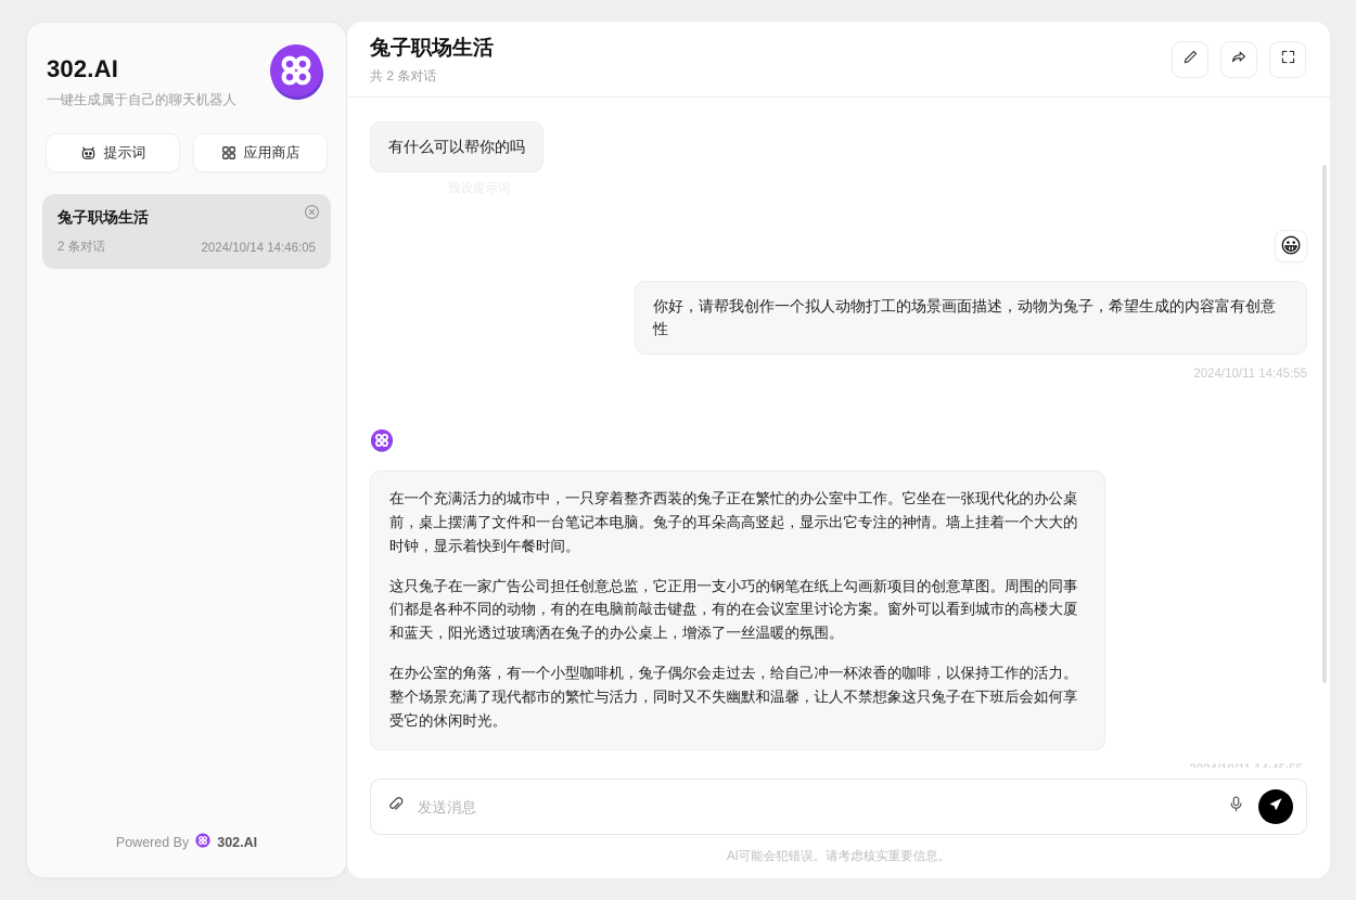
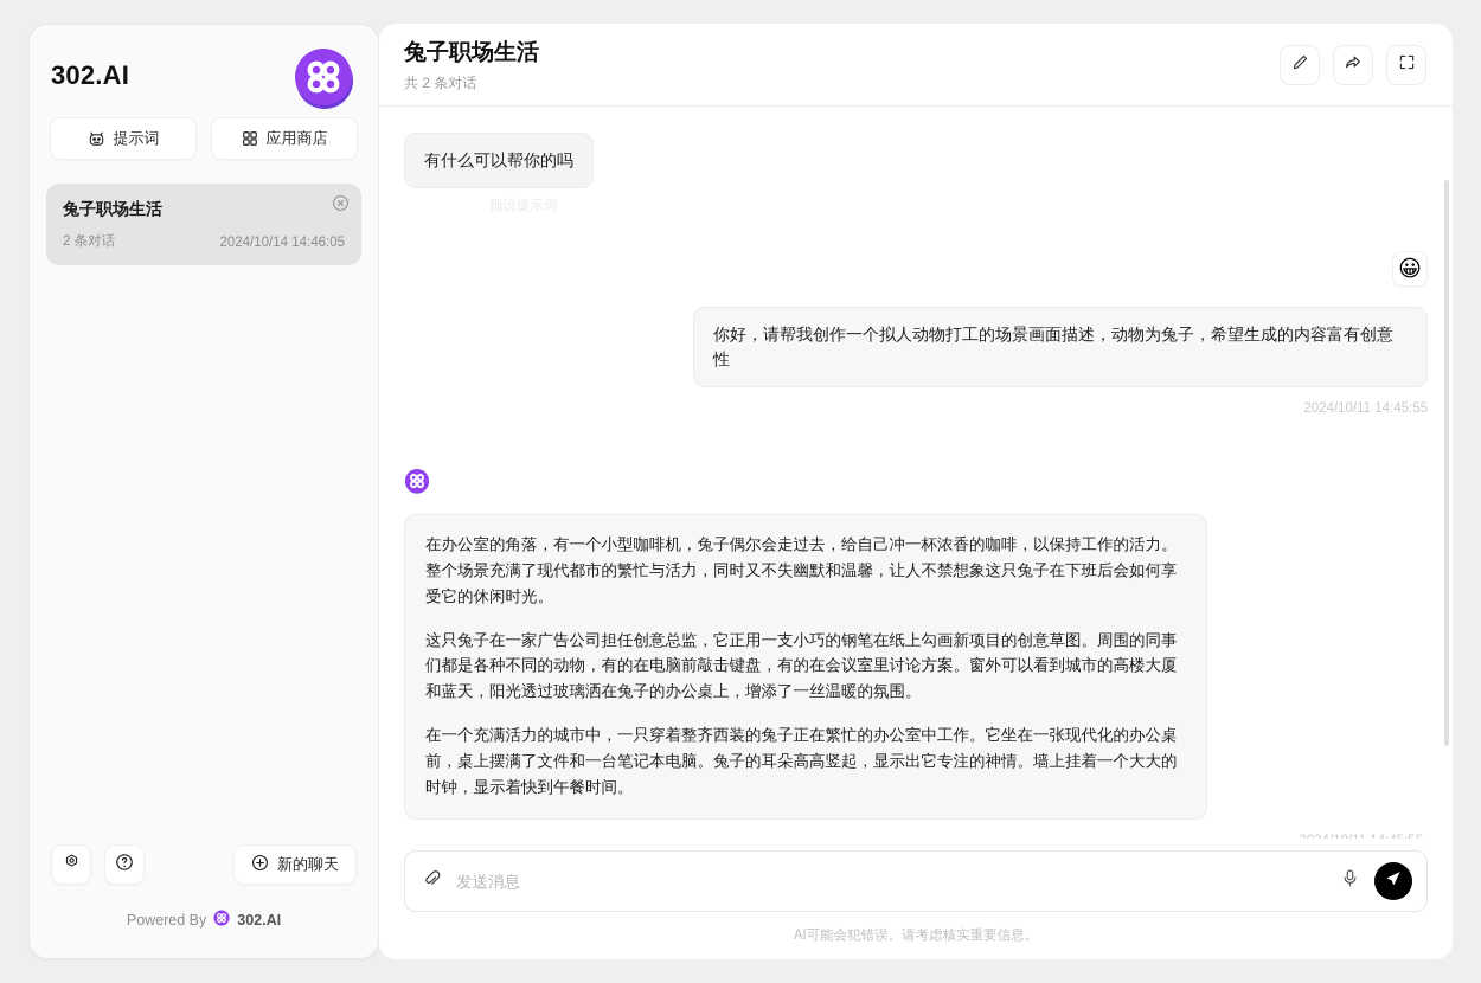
  302.AI
- 一键生成属于自己的聊天机器人
  提示词
  应用商店
  兔子职场生活
  2 条对话
  2024/10/14 14:46:05
+ 新的聊天
  Powered By
  302.AI
  兔子职场生活
  共 2 条对话
  有什么可以帮你的吗
  😀
  你好，请帮我创作一个拟人动物打工的场景画面描述，动物为兔子，希望生成的内容富有创意性
  2024/10/11 14:45:55
- 在一个充满活力的城市中，一只穿着整齐西装的兔子正在繁忙的办公室中工作。它坐在一张现代化的办公桌前，桌上摆满了文件和一台笔记本电脑。兔子的耳朵高高竖起，显示出它专注的神情。墙上挂着一个大大的时钟，显示着快到午餐时间。
+ 在办公室的角落，有一个小型咖啡机，兔子偶尔会走过去，给自己冲一杯浓香的咖啡，以保持工作的活力。整个场景充满了现代都市的繁忙与活力，同时又不失幽默和温馨，让人不禁想象这只兔子在下班后会如何享受它的休闲时光。
  这只兔子在一家广告公司担任创意总监，它正用一支小巧的钢笔在纸上勾画新项目的创意草图。周围的同事们都是各种不同的动物，有的在电脑前敲击键盘，有的在会议室里讨论方案。窗外可以看到城市的高楼大厦和蓝天，阳光透过玻璃洒在兔子的办公桌上，增添了一丝温暖的氛围。
- 在办公室的角落，有一个小型咖啡机，兔子偶尔会走过去，给自己冲一杯浓香的咖啡，以保持工作的活力。整个场景充满了现代都市的繁忙与活力，同时又不失幽默和温馨，让人不禁想象这只兔子在下班后会如何享受它的休闲时光。
+ 在一个充满活力的城市中，一只穿着整齐西装的兔子正在繁忙的办公室中工作。它坐在一张现代化的办公桌前，桌上摆满了文件和一台笔记本电脑。兔子的耳朵高高竖起，显示出它专注的神情。墙上挂着一个大大的时钟，显示着快到午餐时间。
  发送消息
  AI可能会犯错误。请考虑核实重要信息。
